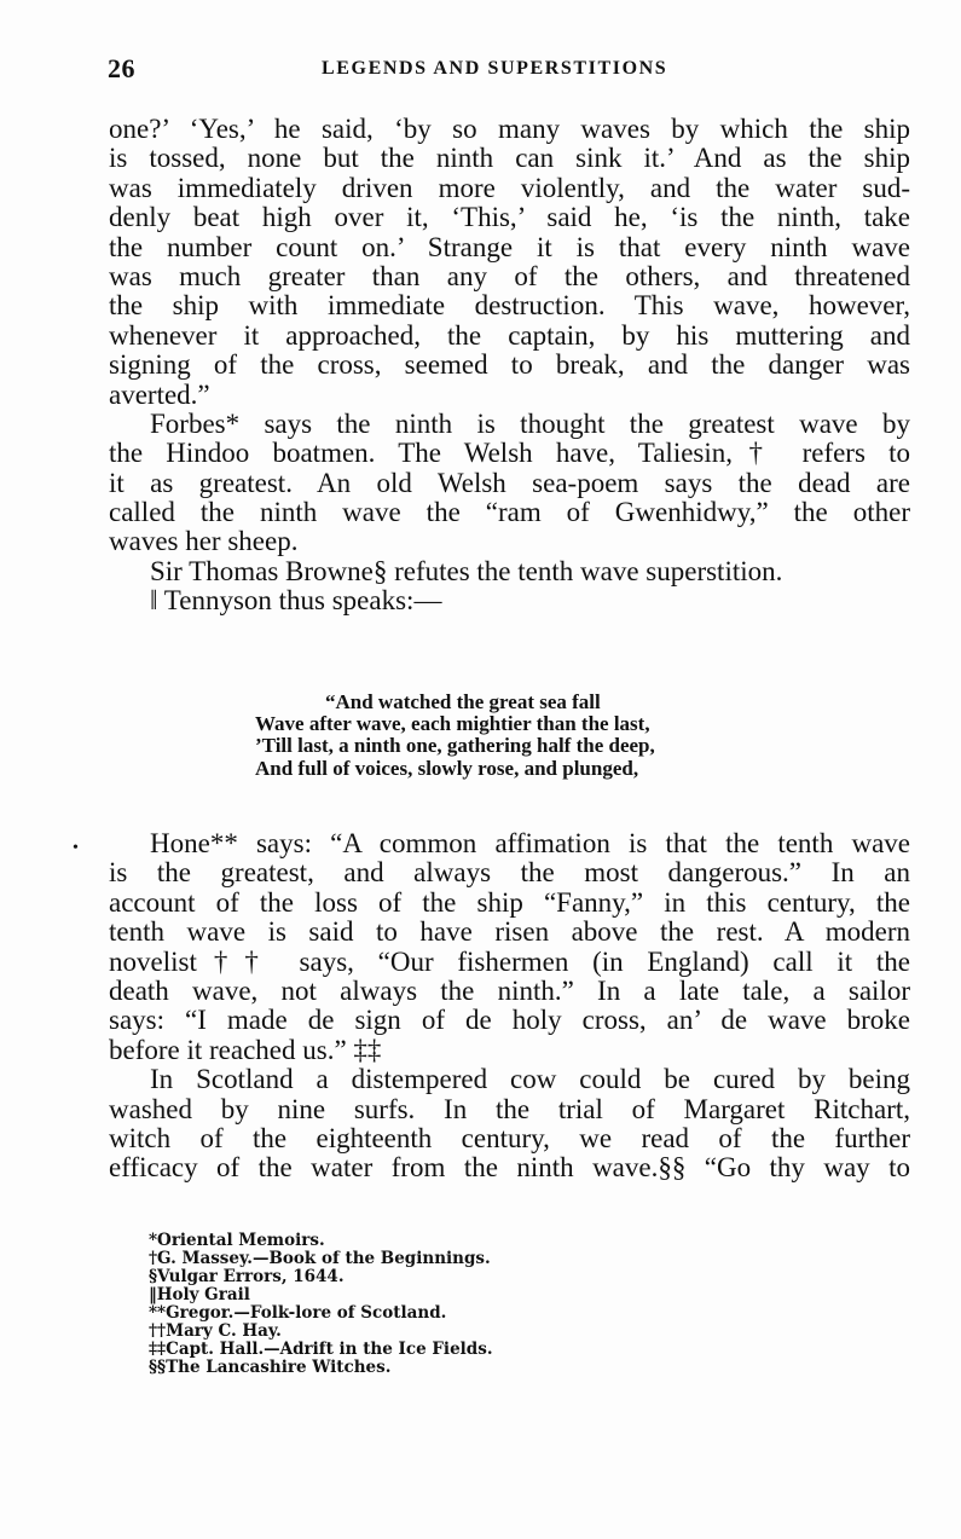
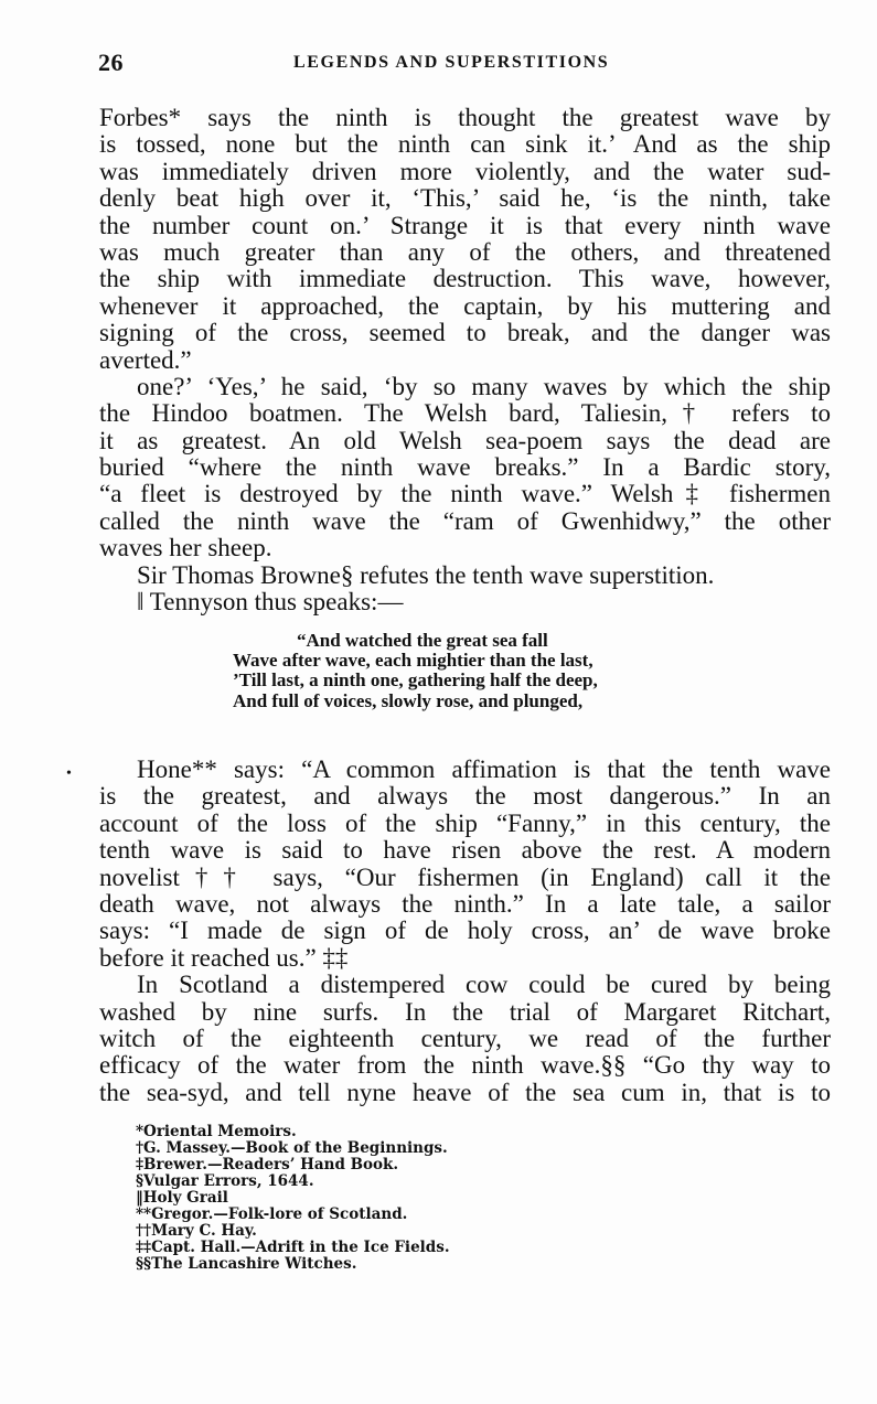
  26
  LEGENDS AND SUPERSTITIONS
- one?’ ‘Yes,’ he said, ‘by so many waves by which the ship
+ Forbes* says the ninth is thought the greatest wave by
  is tossed, none but the ninth can sink it.’ And as the ship
  was immediately driven more violently, and the water sud-
  denly beat high over it, ‘This,’ said he, ‘is the ninth, take
  the number count on.’ Strange it is that every ninth wave
  was much greater than any of the others, and threatened
  the ship with immediate destruction. This wave, however,
  whenever it approached, the captain, by his muttering and
  signing of the cross, seemed to break, and the danger was
  averted.”
- Forbes* says the ninth is thought the greatest wave by
+ one?’ ‘Yes,’ he said, ‘by so many waves by which the ship
- the Hindoo boatmen. The Welsh have, Taliesin,† refers to
+ the Hindoo boatmen. The Welsh bard, Taliesin,† refers to
  it as greatest. An old Welsh sea-poem says the dead are
+ buried “where the ninth wave breaks.” In a Bardic story,
+ “a fleet is destroyed by the ninth wave.” Welsh‡ fishermen
  called the ninth wave the “ram of Gwenhidwy,” the other
  waves her sheep.
  Sir Thomas Browne§ refutes the tenth wave superstition.
  ‖ Tennyson thus speaks:—
  “And watched the great sea fall
  Wave after wave, each mightier than the last,
  ’Till last, a ninth one, gathering half the deep,
  And full of voices, slowly rose, and plunged,
  •
  Hone** says: “A common affimation is that the tenth wave
  is the greatest, and always the most dangerous.” In an
  account of the loss of the ship “Fanny,” in this century, the
  tenth wave is said to have risen above the rest. A modern
  novelist†† says, “Our fishermen (in England) call it the
  death wave, not always the ninth.” In a late tale, a sailor
  says: “I made de sign of de holy cross, an’ de wave broke
  before it reached us.” ‡‡
  In Scotland a distempered cow could be cured by being
  washed by nine surfs. In the trial of Margaret Ritchart,
  witch of the eighteenth century, we read of the further
  efficacy of the water from the ninth wave.§§ “Go thy way to
+ the sea-syd, and tell nyne heave of the sea cum in, that is to
  *Oriental Memoirs.
  †G. Massey.—Book of the Beginnings.
+ ‡Brewer.—Readers’ Hand Book.
  §Vulgar Errors, 1644.
  ‖Holy Grail
  **Gregor.—Folk-lore of Scotland.
  ††Mary C. Hay.
  ‡‡Capt. Hall.—Adrift in the Ice Fields.
  §§The Lancashire Witches.
